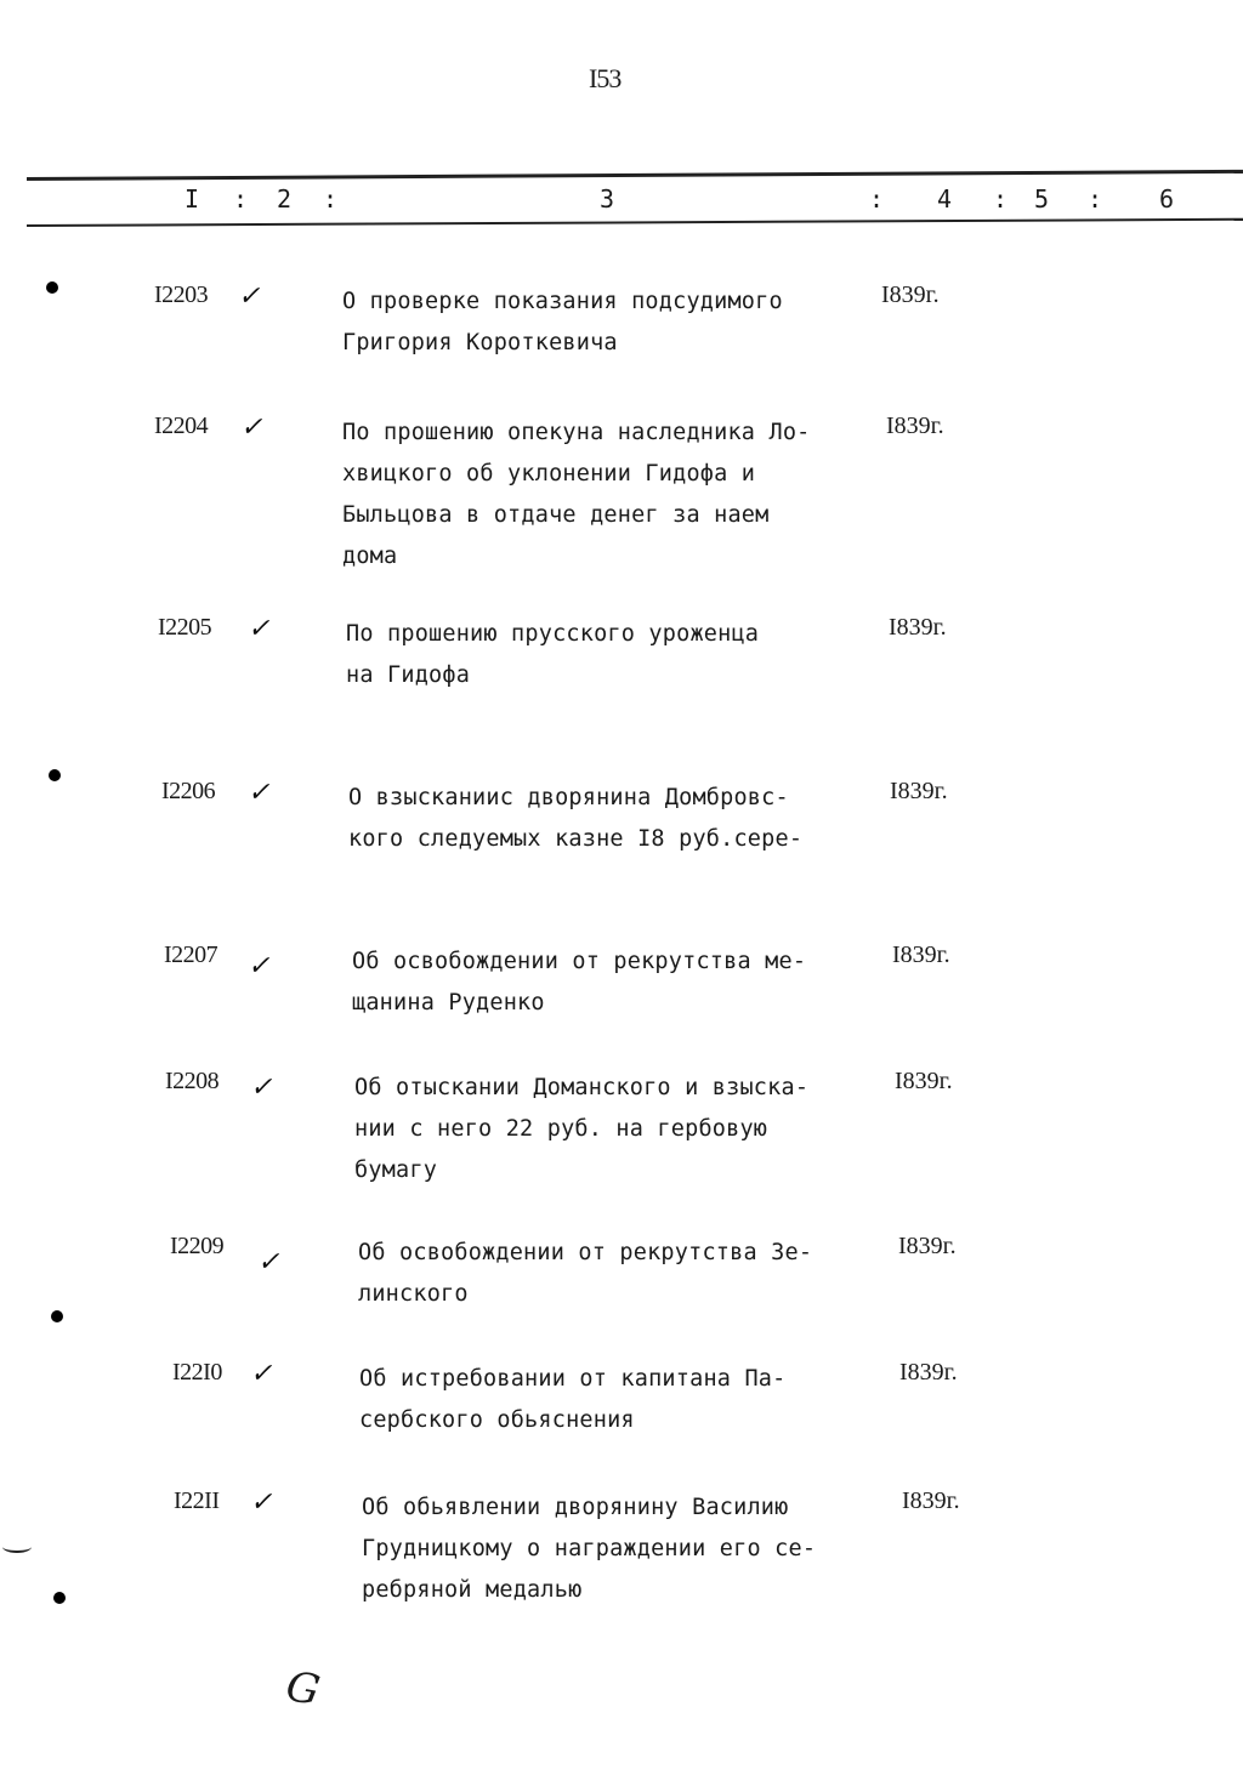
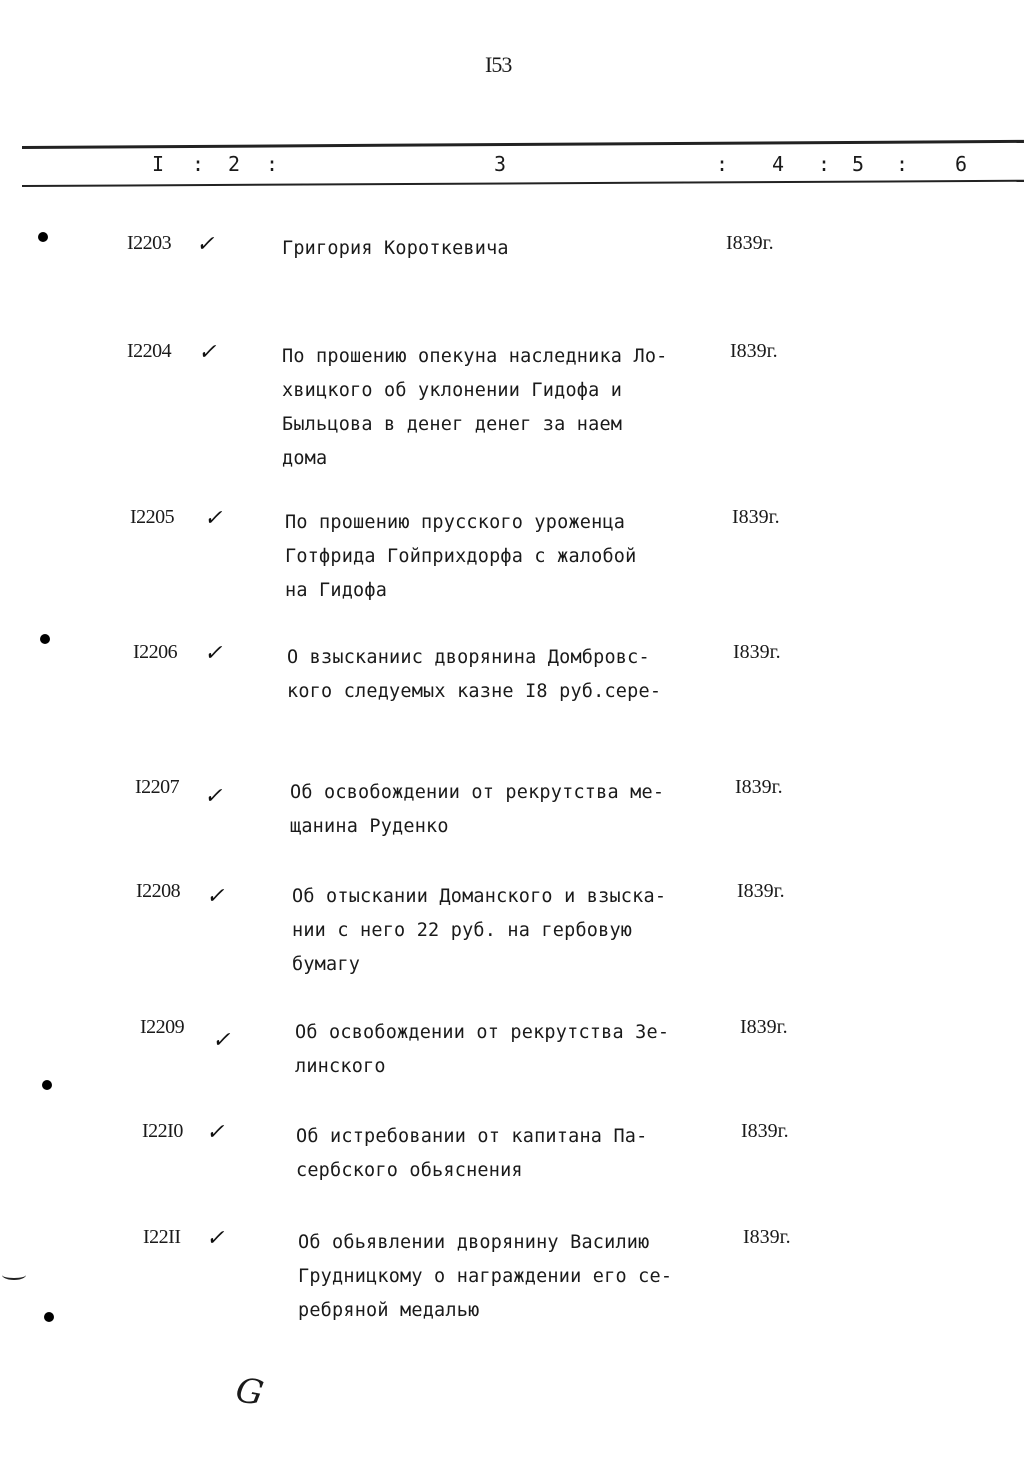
  I53
  I
  :
  2
  :
  3
  :
  4
  :
  5
  :
  6
  I2203
  ✓
- О проверке показания подсудимого
  Григория Короткевича
  I839г.
  I2204
  ✓
  По прошению опекуна наследника Ло-
  хвицкого об уклонении Гидофа и
- Быльцова в отдаче денег за наем
+ Быльцова в денег денег за наем
  дома
  I839г.
  I2205
  ✓
  По прошению прусского уроженца
+ Готфрида Гойприхдорфа с жалобой
  на Гидофа
  I839г.
  I2206
  ✓
  О взысканиис дворянина Домбровс-
  кого следуемых казне I8 руб.сере-
  I839г.
  I2207
  ✓
  Об освобождении от рекрутства ме-
  щанина Руденко
  I839г.
  I2208
  ✓
  Об отыскании Доманского и взыска-
  нии с него 22 руб. на гербовую
  бумагу
  I839г.
  I2209
  ✓
  Об освобождении от рекрутства Зе-
  линского
  I839г.
  I22I0
  ✓
  Об истребовании от капитана Па-
  сербского обьяснения
  I839г.
  I22II
  ✓
  Об обьявлении дворянину Василию
  Грудницкому о награждении его се-
  ребряной медалью
  I839г.
